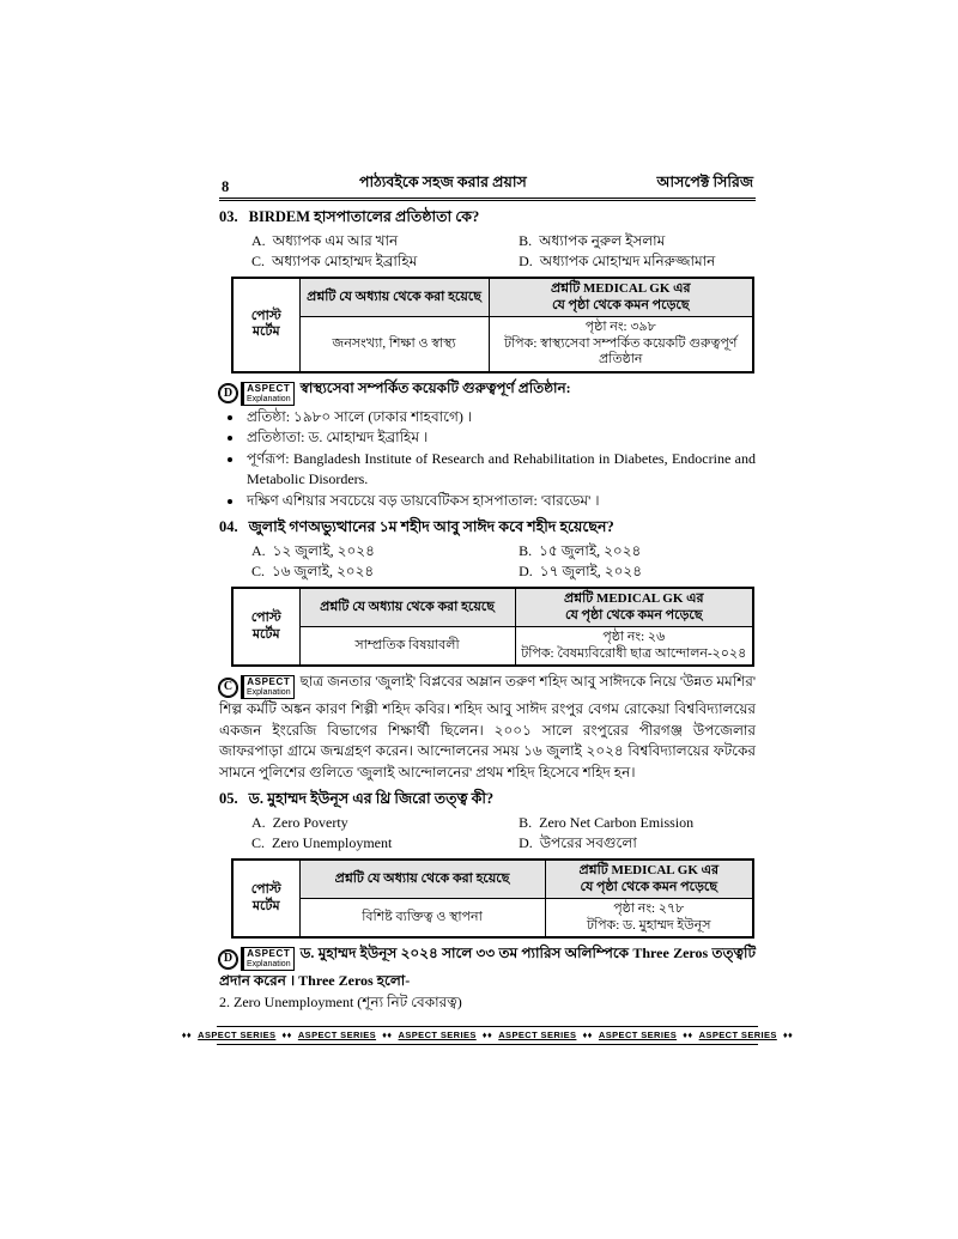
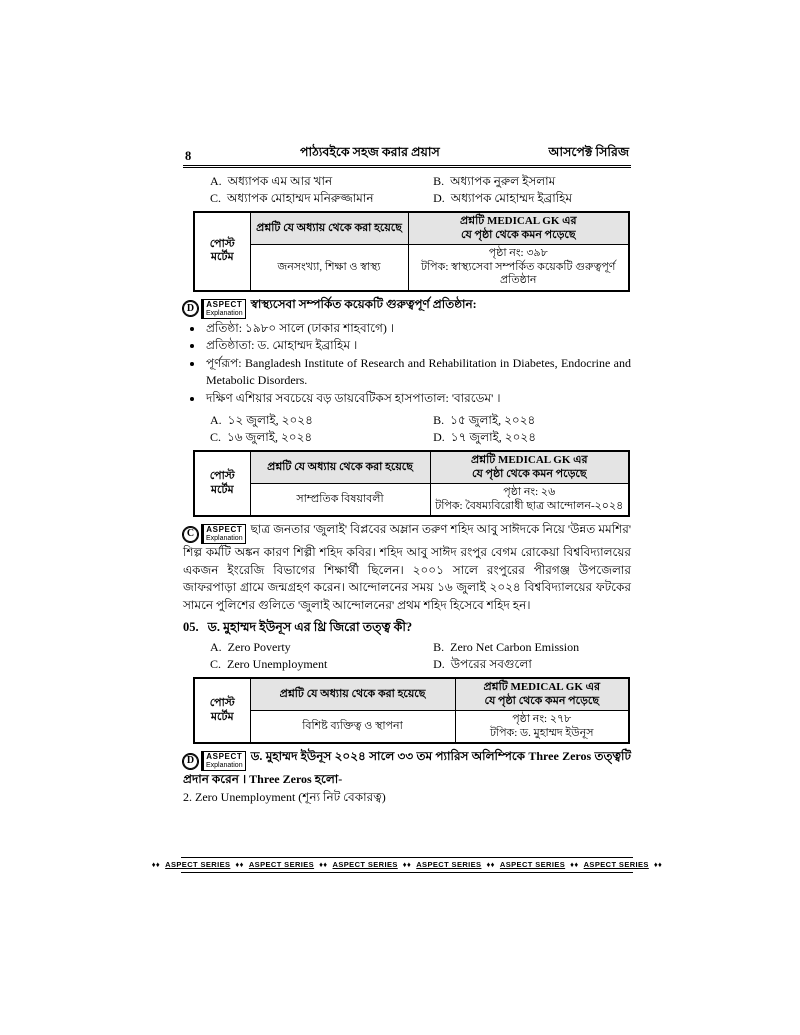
  8
  পাঠ্যবইকে সহজ করার প্রয়াস
  আসপেক্ট সিরিজ
- 03.
- BIRDEM হাসপাতালের প্রতিষ্ঠাতা কে?
  A.
  অধ্যাপক এম আর খান
  B.
  অধ্যাপক নুরুল ইসলাম
  C.
- অধ্যাপক মোহাম্মদ ইব্রাহিম
+ অধ্যাপক মোহাম্মদ মনিরুজ্জামান
  D.
- অধ্যাপক মোহাম্মদ মনিরুজ্জামান
+ অধ্যাপক মোহাম্মদ ইব্রাহিম
  পোস্ট মর্টেম	প্রশ্নটি যে অধ্যায় থেকে করা হয়েছে	প্রশ্নটি MEDICAL GK এর যে পৃষ্ঠা থেকে কমন পড়েছে
  জনসংখ্যা, শিক্ষা ও স্বাস্থ্য	পৃষ্ঠা নং: ৩৯৮ টপিক: স্বাস্থ্যসেবা সম্পর্কিত কয়েকটি গুরুত্বপূর্ণ প্রতিষ্ঠান
  D
  ASPECT
  স্বাস্থ্যসেবা সম্পর্কিত কয়েকটি গুরুত্বপূর্ণ প্রতিষ্ঠান:
  প্রতিষ্ঠা: ১৯৮০ সালে (ঢাকার শাহবাগে) ।
  প্রতিষ্ঠাতা: ড. মোহাম্মদ ইব্রাহিম ।
  পূর্ণরূপ: Bangladesh Institute of Research and Rehabilitation in Diabetes, Endocrine and Metabolic Disorders.
  দক্ষিণ এশিয়ার সবচেয়ে বড় ডায়বেটিকস হাসপাতাল: 'বারডেম' ।
- 04.
- জুলাই গণঅভ্যুত্থানের ১ম শহীদ আবু সাঈদ কবে শহীদ হয়েছেন?
  A.
  ১২ জুলাই, ২০২৪
  B.
  ১৫ জুলাই, ২০২৪
  C.
  ১৬ জুলাই, ২০২৪
  D.
  ১৭ জুলাই, ২০২৪
  পোস্ট মর্টেম	প্রশ্নটি যে অধ্যায় থেকে করা হয়েছে	প্রশ্নটি MEDICAL GK এর যে পৃষ্ঠা থেকে কমন পড়েছে
  সাম্প্রতিক বিষয়াবলী	পৃষ্ঠা নং: ২৬ টপিক: বৈষম্যবিরোধী ছাত্র আন্দোলন-২০২৪
  C
  ASPECT
  ছাত্র জনতার 'জুলাই' বিপ্লবের অম্লান তরুণ শহিদ আবু সাঈদকে নিয়ে 'উন্নত মমশির' শিল্প কর্মটি অঙ্কন কারণ শিল্পী শহিদ কবির। শহিদ আবু সাঈদ রংপুর বেগম রোকেয়া বিশ্ববিদ্যালয়ের একজন ইংরেজি বিভাগের শিক্ষার্থী ছিলেন। ২০০১ সালে রংপুরের পীরগঞ্জ উপজেলার জাফরপাড়া গ্রামে জন্মগ্রহণ করেন। আন্দোলনের সময় ১৬ জুলাই ২০২৪ বিশ্ববিদ্যালয়ের ফটকের সামনে পুলিশের গুলিতে 'জুলাই আন্দোলনের' প্রথম শহিদ হিসেবে শহিদ হন।
  05.
  ড. মুহাম্মদ ইউনূস এর থ্রি জিরো তত্ত্ব কী?
  A.
  Zero Poverty
  B.
  Zero Net Carbon Emission
  C.
  Zero Unemployment
  D.
  উপরের সবগুলো
  পোস্ট মর্টেম	প্রশ্নটি যে অধ্যায় থেকে করা হয়েছে	প্রশ্নটি MEDICAL GK এর যে পৃষ্ঠা থেকে কমন পড়েছে
  বিশিষ্ট ব্যক্তিত্ব ও স্থাপনা	পৃষ্ঠা নং: ২৭৮ টপিক: ড. মুহাম্মদ ইউনূস
  D
  ASPECT
  ড. মুহাম্মদ ইউনূস ২০২৪ সালে ৩৩ তম প্যারিস অলিম্পিকে Three Zeros তত্ত্বটি প্রদান করেন । Three Zeros হলো-
  2. Zero Unemployment (শূন্য নিট বেকারত্ব)
  ♦♦
  ASPECT SERIES
  ♦♦
  ASPECT SERIES
  ♦♦
  ASPECT SERIES
  ♦♦
  ASPECT SERIES
  ♦♦
  ASPECT SERIES
  ♦♦
  ASPECT SERIES
  ♦♦
